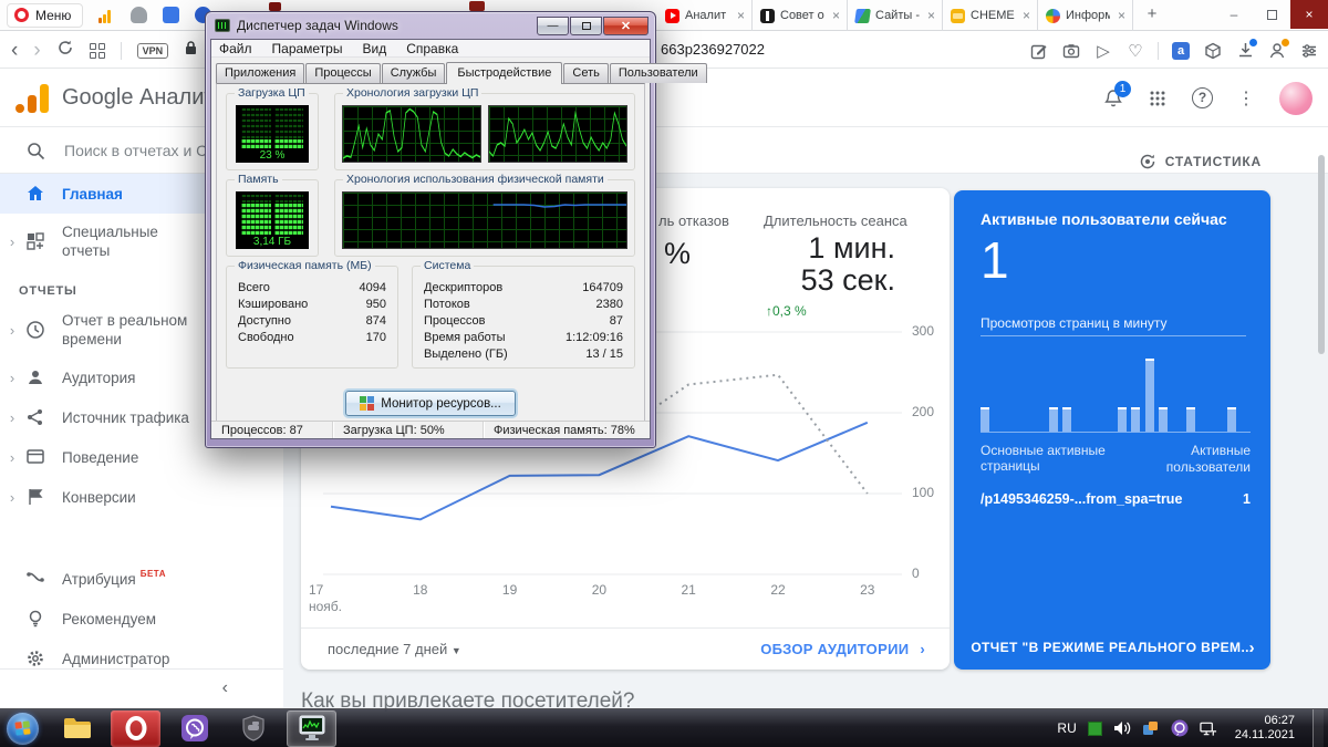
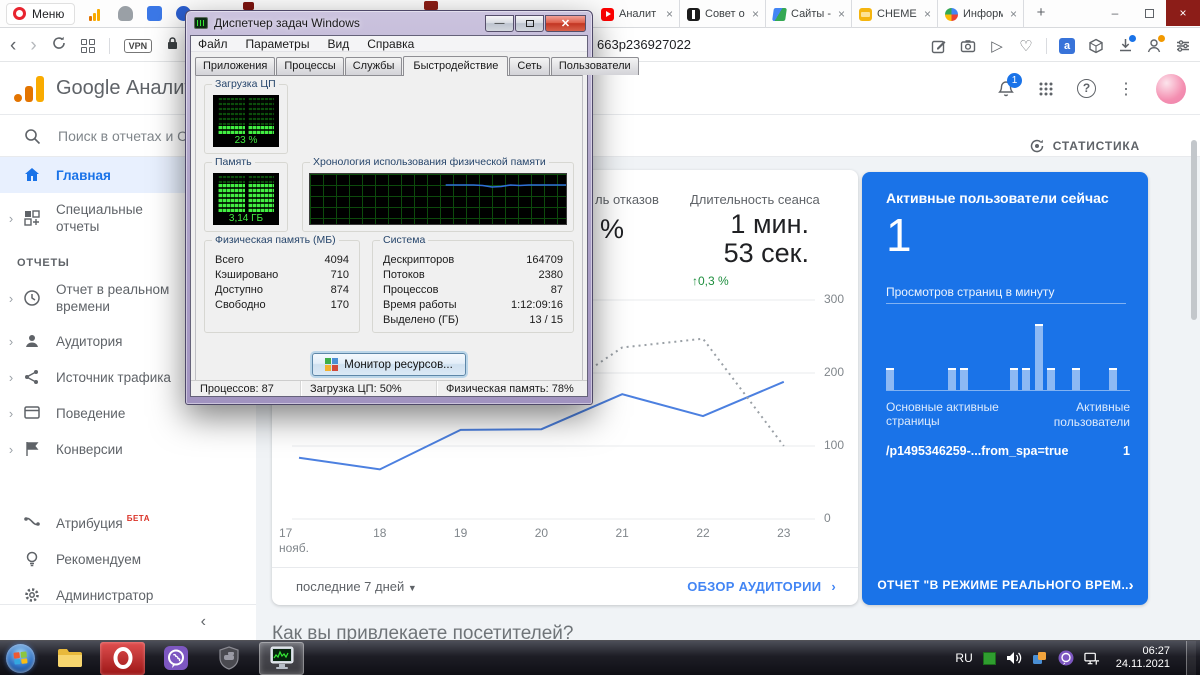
  Меню
  Аналит
  ×
  Совет о
  ×
  Сайты -
  ×
  CHEME
  ×
  Информ
  ×
  +
  –
  ×
  ‹
  ›
  VPN
  663p236927022
  ▷
  ♡
  a
  Google Анали
  1
  ?
  ⋮
  Поиск в отчетах и С
  Главная
  ›
  Специальные отчеты
  ОТЧЕТЫ
  ›
  Отчет в реальном времени
  ›
  Аудитория
  ›
  Источник трафика
  ›
  Поведение
  ›
  Конверсии
  Атрибуция
  БЕТА
  Рекомендуем
  Администратор
  ‹
  СТАТИСТИКА
  ль отказов
  %
  Длительность сеанса
  1 мин.
  53 сек.
  ↑0,3 %
  0
  100
  200
  300
  17
  нояб.
  18
  19
  20
  21
  22
  23
  последние 7 дней ▼
  ОБЗОР АУДИТОРИИ
  ›
  Активные пользователи сейчас
  1
  Просмотров страниц в минуту
  Основные активные страницы
  Активные пользователи
  /p1495346259-...from_spa=true
  1
  ОТЧЕТ "В РЕЖИМЕ РЕАЛЬНОГО ВРЕМ...
  ›
  Как вы привлекаете посетителей?
  Диспетчер задач Windows
  —
  ✕
  Файл
  Параметры
  Вид
  Справка
  Приложения
  Процессы
  Службы
  Быстродействие
  Сеть
  Пользователи
  Загрузка ЦП
  23 %
- Хронология загрузки ЦП
  Память
  3,14 ГБ
  Хронология использования физической памяти
  Физическая память (МБ)
  Всего
  4094
  Кэшировано
- 950
+ 710
  Доступно
  874
  Свободно
  170
  Система
  Дескрипторов
  164709
  Потоков
  2380
  Процессов
  87
  Время работы
  1:12:09:16
  Выделено (ГБ)
  13 / 15
  Монитор ресурсов...
  Процессов: 87
  Загрузка ЦП: 50%
  Физическая память: 78%
  RU
  06:27
  24.11.2021
